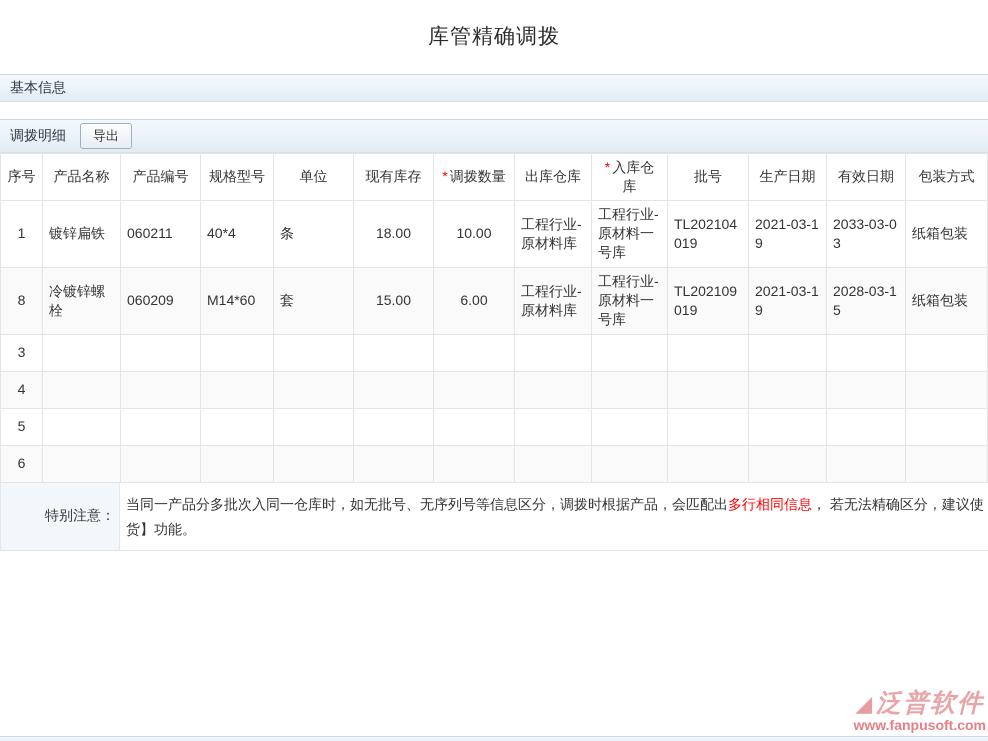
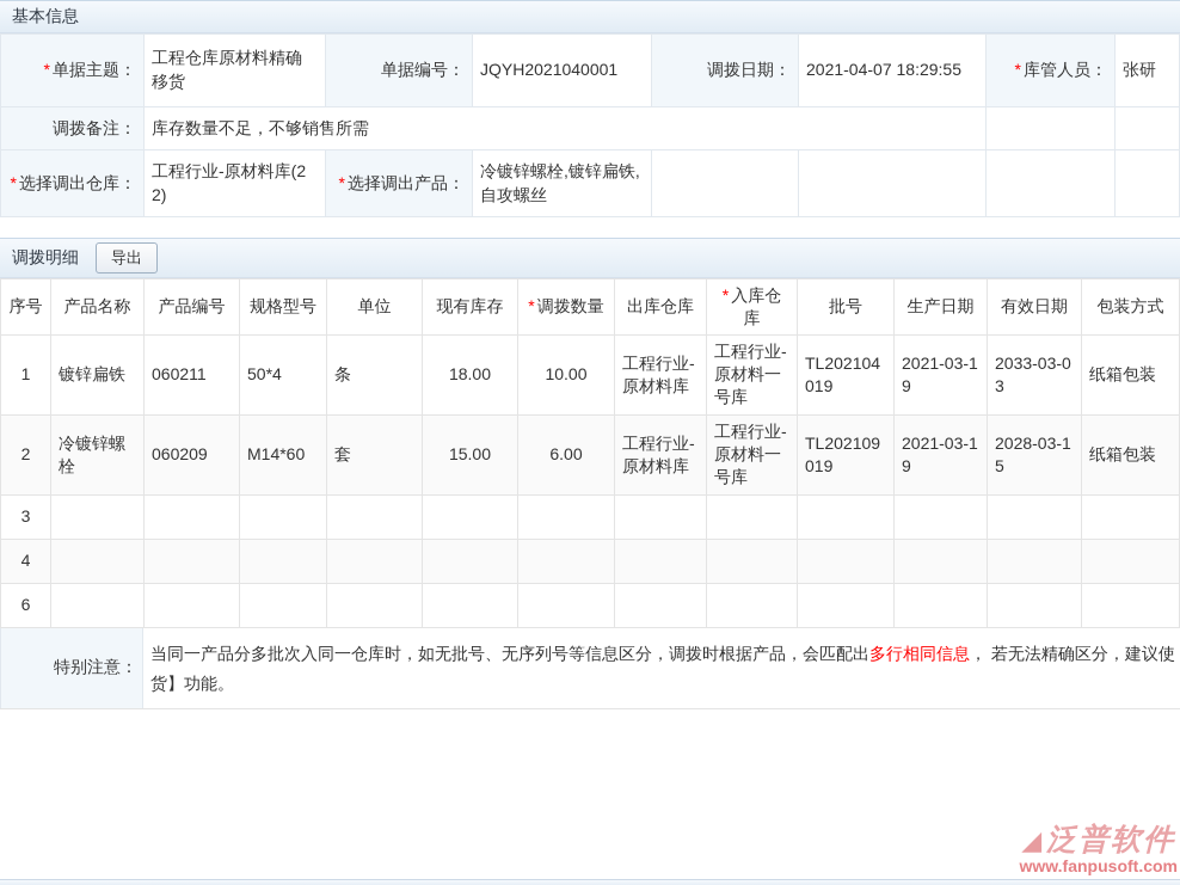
- 库管精确调拨
  基本信息
+ * 单据主题：	工程仓库原材料精确移货	单据编号：	JQYH2021040001	调拨日期：	2021-04-07 18:29:55	* 库管人员：	张研
+ 调拨备注：	库存数量不足，不够销售所需
+ * 选择调出仓库：	工程行业-原材料库(22)	* 选择调出产品：	冷镀锌螺栓,镀锌扁铁,自攻螺丝
  调拨明细
  导出
  序号	产品名称	产品编号	规格型号	单位	现有库存	* 调拨数量	出库仓库	* 入库仓库	批号	生产日期	有效日期	包装方式
- 1	镀锌扁铁	060211	40*4	条	18.00	10.00	工程行业-原材料库	工程行业-原材料一号库	TL202104019	2021-03-19	2033-03-03	纸箱包装
+ 1	镀锌扁铁	060211	50*4	条	18.00	10.00	工程行业-原材料库	工程行业-原材料一号库	TL202104019	2021-03-19	2033-03-03	纸箱包装
- 8	冷镀锌螺栓	060209	M14*60	套	15.00	6.00	工程行业-原材料库	工程行业-原材料一号库	TL202109019	2021-03-19	2028-03-15	纸箱包装
+ 2	冷镀锌螺栓	060209	M14*60	套	15.00	6.00	工程行业-原材料库	工程行业-原材料一号库	TL202109019	2021-03-19	2028-03-15	纸箱包装
  3
  4
- 5
  6
  特别注意：
  当同一产品分多批次入同一仓库时，如无批号、无序列号等信息区分，调拨时根据产品，会匹配出多行相同信息， 若无法精确区分，建议使
  货】功能。
  ◢泛普软件
  www.fanpusoft.com
